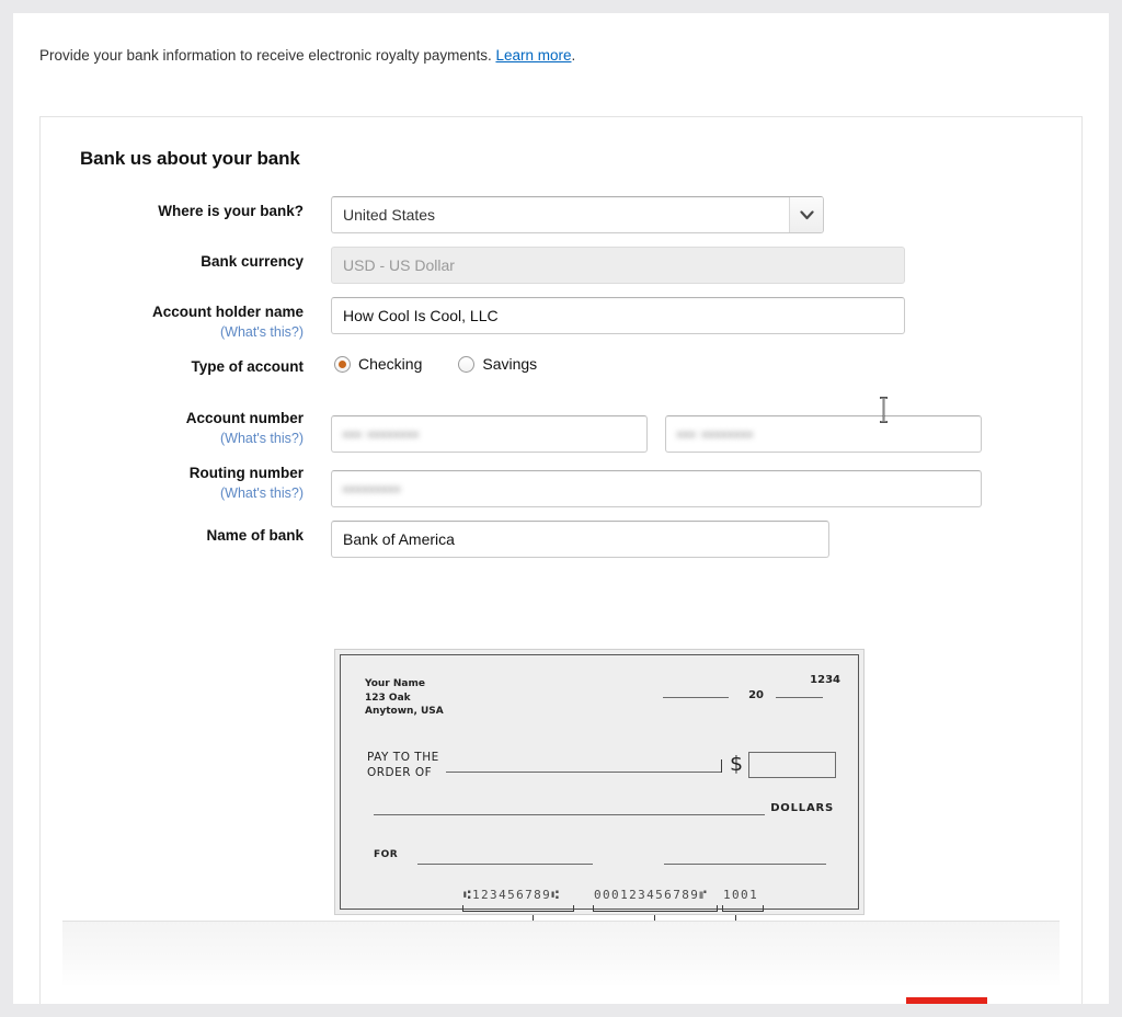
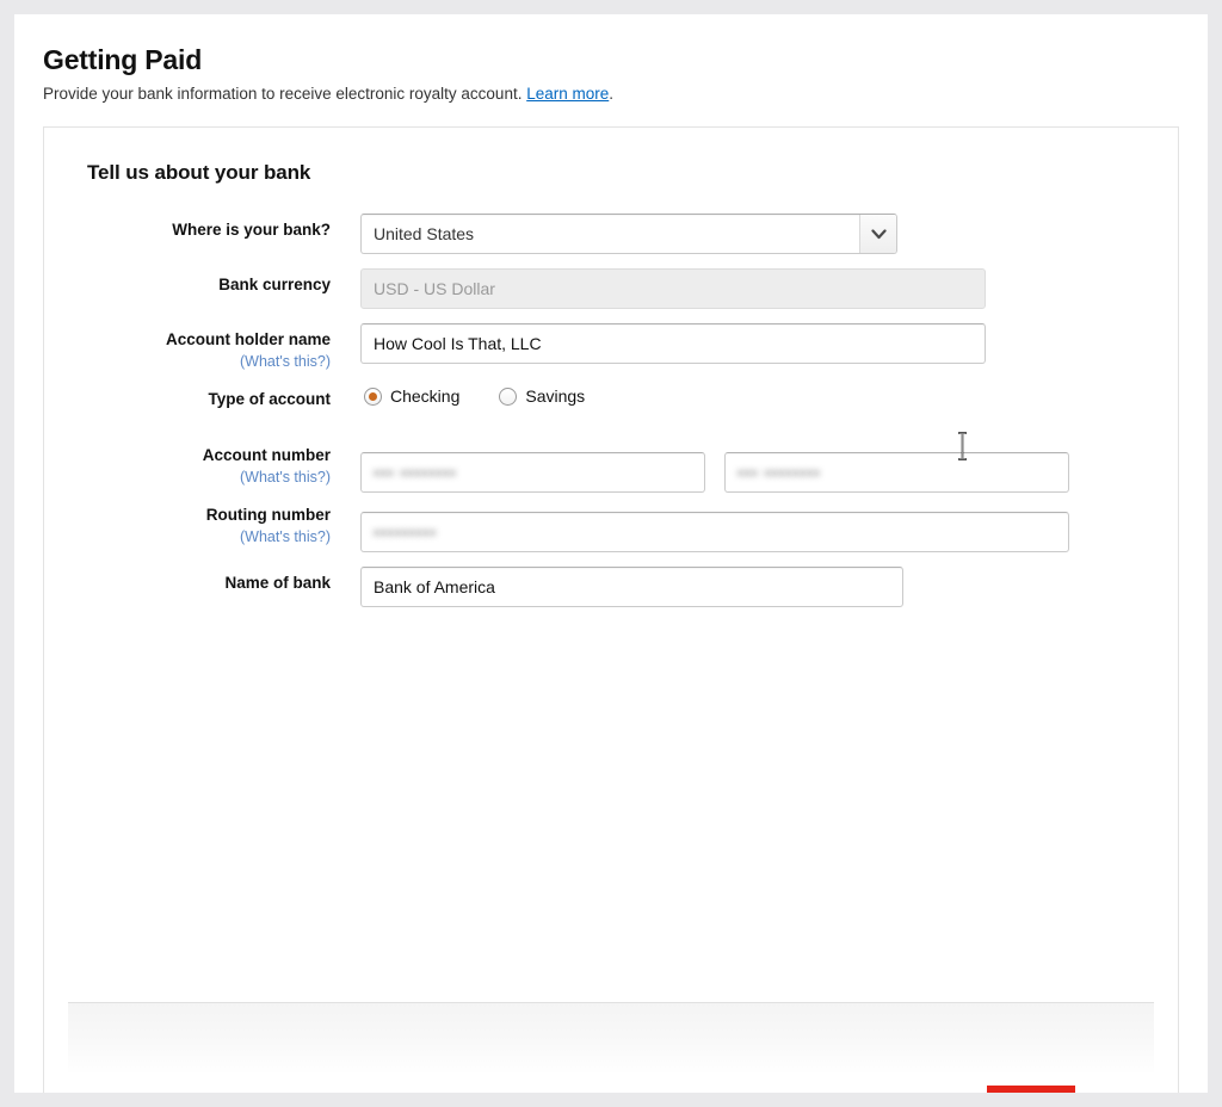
+ Getting Paid
- Provide your bank information to receive electronic royalty payments. Learn more.
+ Provide your bank information to receive electronic royalty account. Learn more.
- Bank us about your bank
+ Tell us about your bank
  Where is your bank?
  United States
  Bank currency
  USD - US Dollar
  Account holder name
  (What's this?)
- How Cool Is Cool, LLC
+ How Cool Is That, LLC
  Type of account
  Checking
  Savings
  Account number
  (What's this?)
  ••• ••••••••
  ••• ••••••••
  Routing number
  (What's this?)
  •••••••••
  Name of bank
  Bank of America
- Your Name
- 123 Oak
- Anytown, USA
- 1234
- 20
- PAY TO THE
- ORDER OF
- $
- DOLLARS
- FOR
- ⑆123456789⑆
- 000123456789⑈
- 1001
